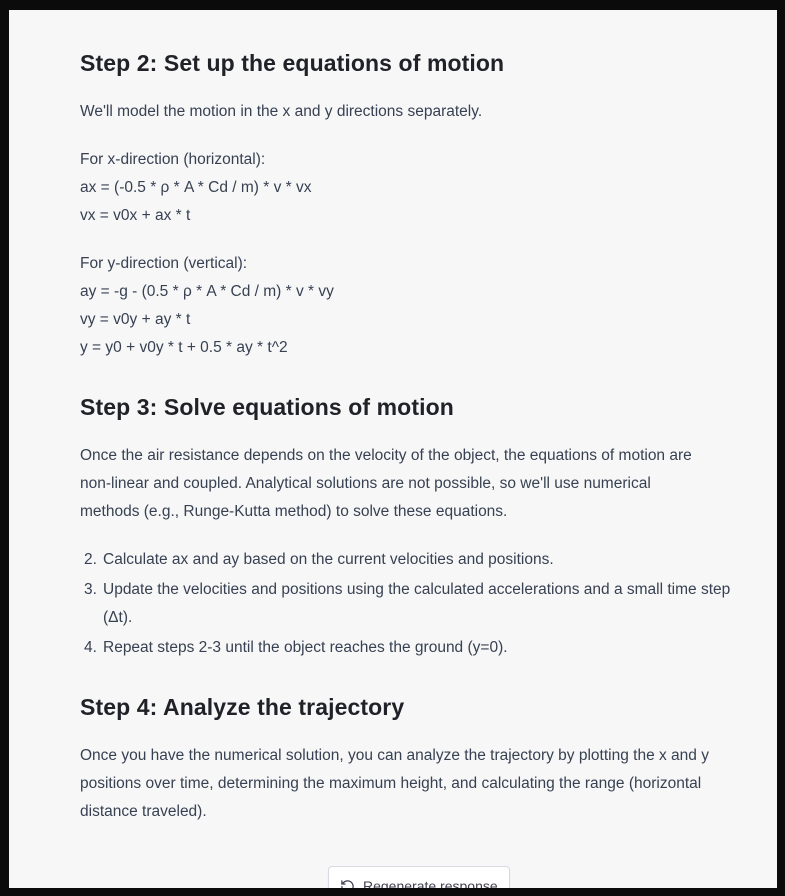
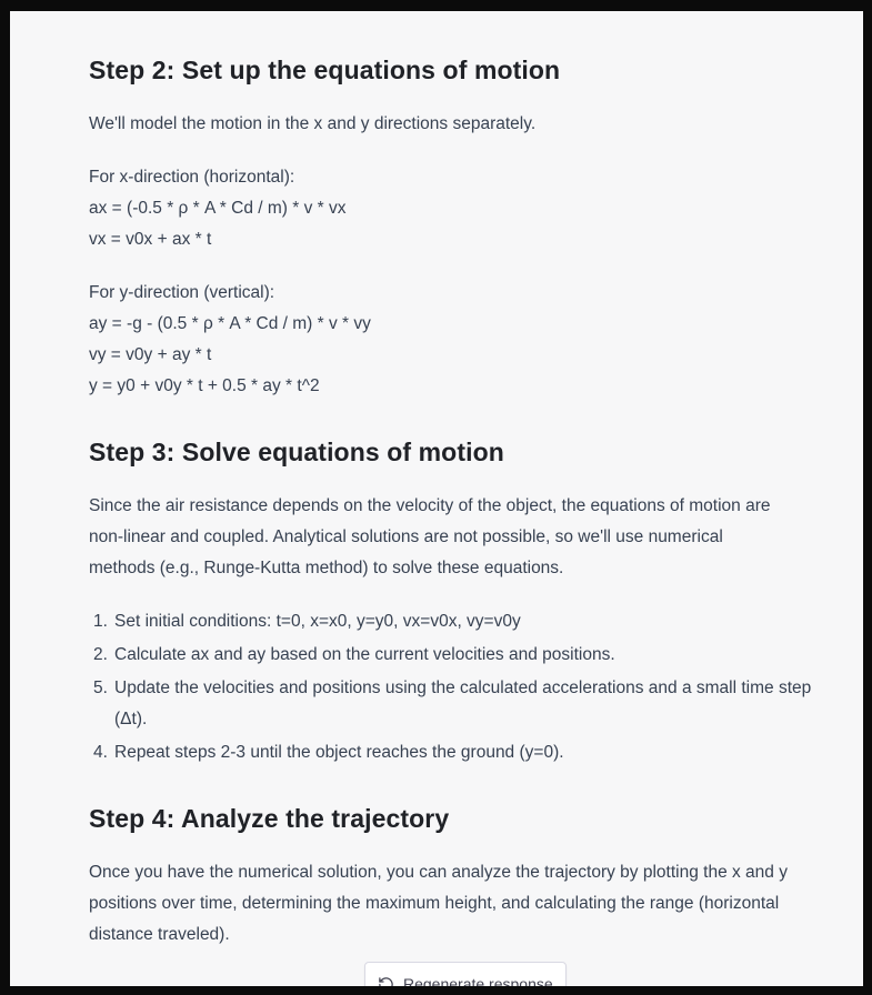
  Step 2: Set up the equations of motion
  We'll model the motion in the x and y directions separately.
  For x-direction (horizontal):
  ax = (-0.5 * ρ * A * Cd / m) * v * vx
  vx = v0x + ax * t
  For y-direction (vertical):
  ay = -g - (0.5 * ρ * A * Cd / m) * v * vy
  vy = v0y + ay * t
  y = y0 + v0y * t + 0.5 * ay * t^2
  Step 3: Solve equations of motion
- Once the air resistance depends on the velocity of the object, the equations of motion are
+ Since the air resistance depends on the velocity of the object, the equations of motion are
  non-linear and coupled. Analytical solutions are not possible, so we'll use numerical
  methods (e.g., Runge-Kutta method) to solve these equations.
+ 1.
+ Set initial conditions: t=0, x=x0, y=y0, vx=v0x, vy=v0y
  2.
  Calculate ax and ay based on the current velocities and positions.
- 3.
+ 5.
  Update the velocities and positions using the calculated accelerations and a small time step (Δt).
  4.
  Repeat steps 2-3 until the object reaches the ground (y=0).
  Step 4: Analyze the trajectory
  Once you have the numerical solution, you can analyze the trajectory by plotting the x and y
  positions over time, determining the maximum height, and calculating the range (horizontal
  distance traveled).
  Regenerate response
